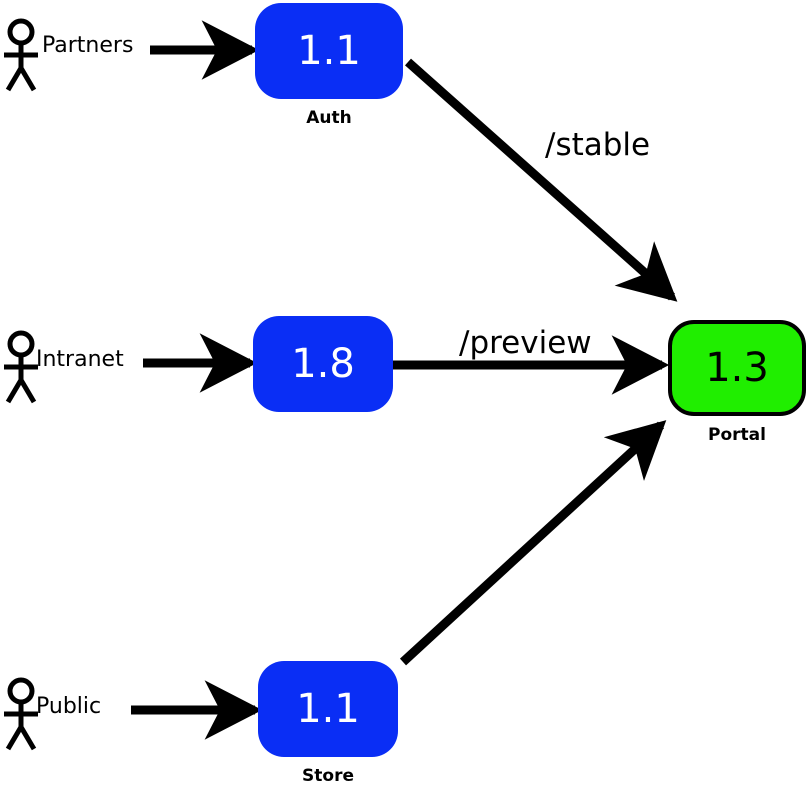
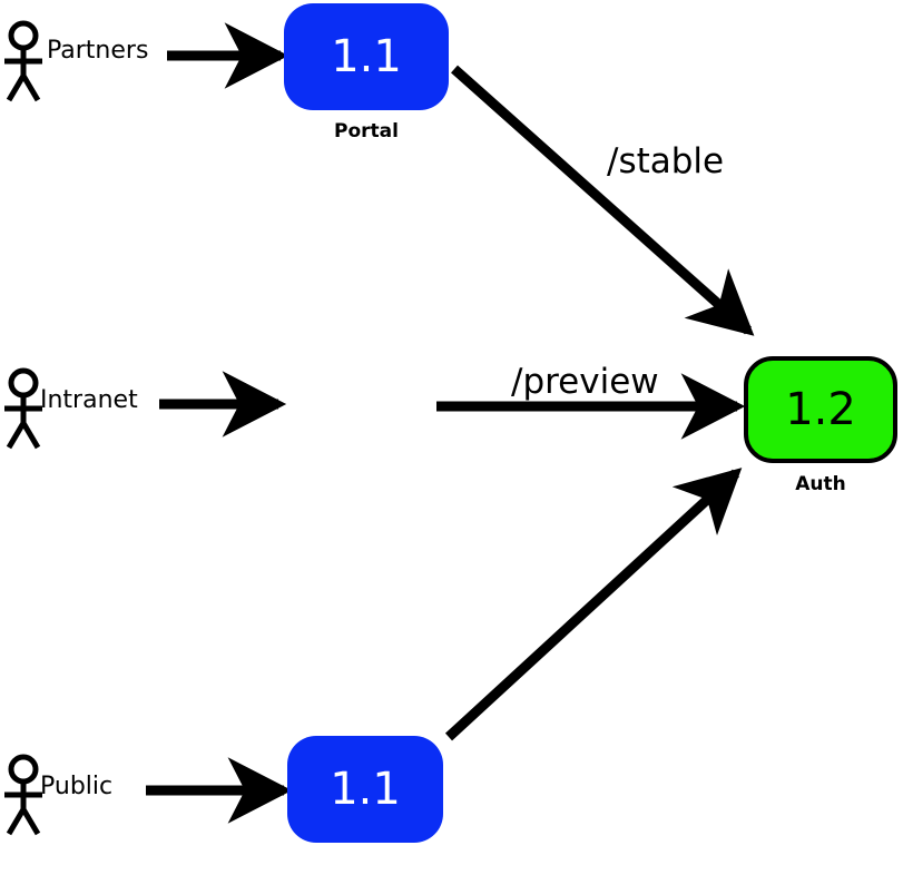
  Partners
  Intranet
  Public
  1.1
- Auth
+ Portal
- 1.8
  1.1
- Store
- 1.3
+ 1.2
- Portal
+ Auth
  /stable
  /preview
